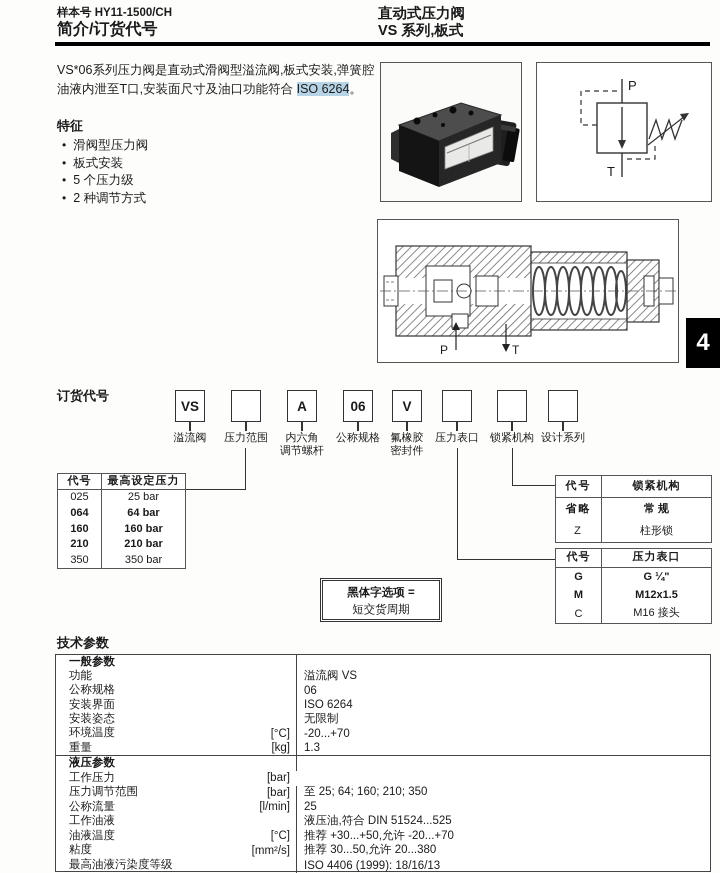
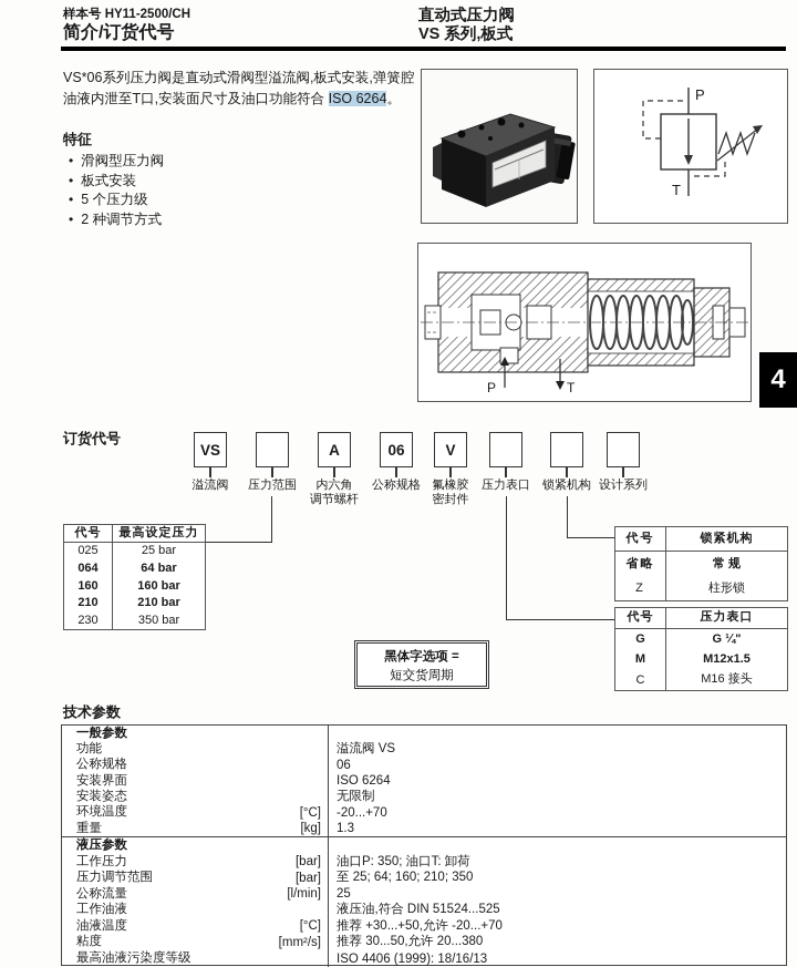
- 样本号 HY11-1500/CH
+ 样本号 HY11-2500/CH
  简介/订货代号
  直动式压力阀
  VS 系列,板式
  VS*06系列压力阀是直动式滑阀型溢流阀,板式安装,弹簧腔油液内泄至T口,安装面尺寸及油口功能符合 ISO 6264。
  特征
  • 滑阀型压力阀
  • 板式安装
  • 5 个压力级
  • 2 种调节方式
  P
  T
  P
  T
  4
  订货代号
  VS
  溢流阀
  压力范围
  A
  内六角
  调节螺杆
  06
  公称规格
  V
  氟橡胶
  密封件
  压力表口
  锁紧机构
  设计系列
  代号
  最高设定压力
  025
  25 bar
  064
  64 bar
  160
  160 bar
  210
  210 bar
- 350
+ 230
  350 bar
  代号
  锁紧机构
  省略
  常 规
  Z
  柱形锁
  代号
  压力表口
  G
  G ¼"
  M
  M12x1.5
  C
  M16 接头
  黑体字选项 =
  短交货周期
  技术参数
  一般参数
  功能
  溢流阀 VS
  公称规格
  06
  安装界面
  ISO 6264
  安装姿态
  无限制
  环境温度
  [°C]
  -20...+70
  重量
  [kg]
  1.3
  液压参数
  工作压力
  [bar]
+ 油口P: 350; 油口T: 卸荷
  压力调节范围
  [bar]
  至 25; 64; 160; 210; 350
  公称流量
  [l/min]
  25
  工作油液
  液压油,符合 DIN 51524...525
  油液温度
  [°C]
  推荐 +30...+50,允许 -20...+70
  粘度
  [mm²/s]
  推荐 30...50,允许 20...380
  最高油液污染度等级
  ISO 4406 (1999): 18/16/13
